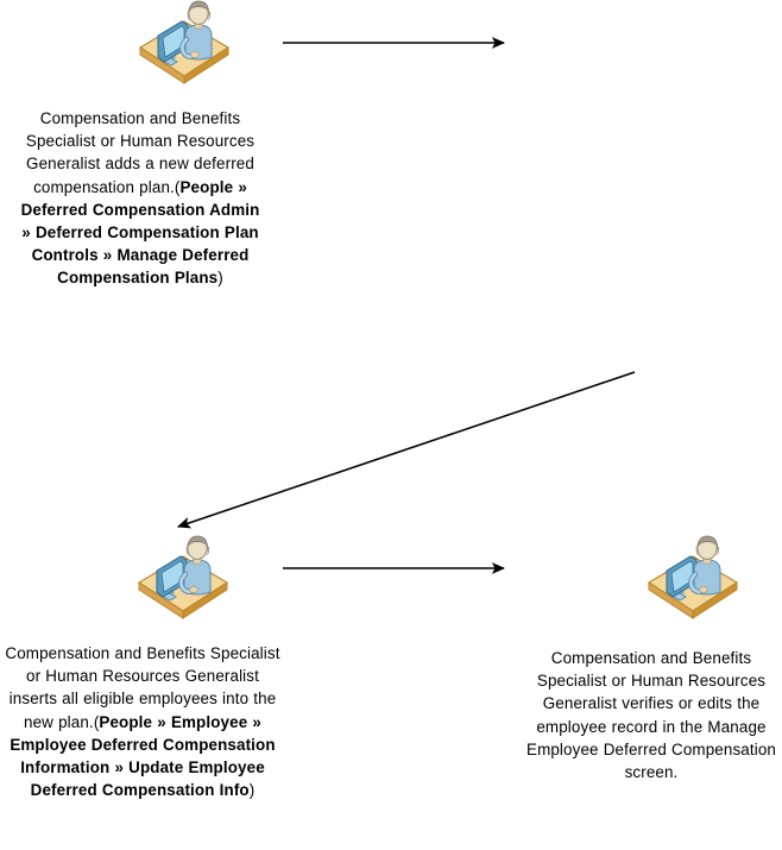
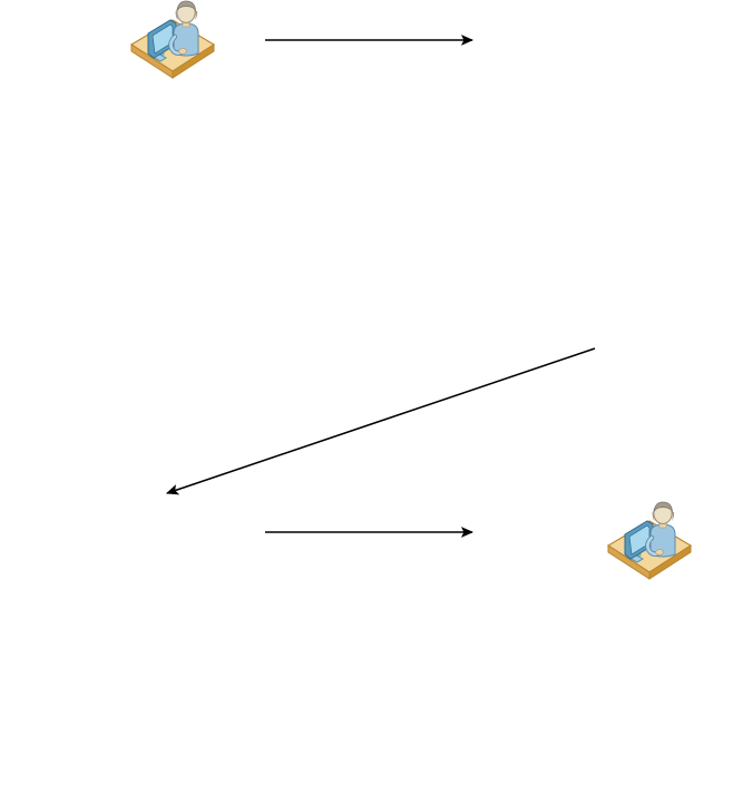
- Compensation and Benefits Specialist or Human Resources Generalist adds a new deferred compensation plan.(People » Deferred Compensation Admin » Deferred Compensation Plan Controls » Manage Deferred Compensation Plans)
- Compensation and Benefits Specialist or Human Resources Generalist inserts all eligible employees into the new plan.(People » Employee » Employee Deferred Compensation Information » Update Employee Deferred Compensation Info)
- Compensation and Benefits Specialist or Human Resources Generalist verifies or edits the employee record in the Manage Employee Deferred Compensation screen.
